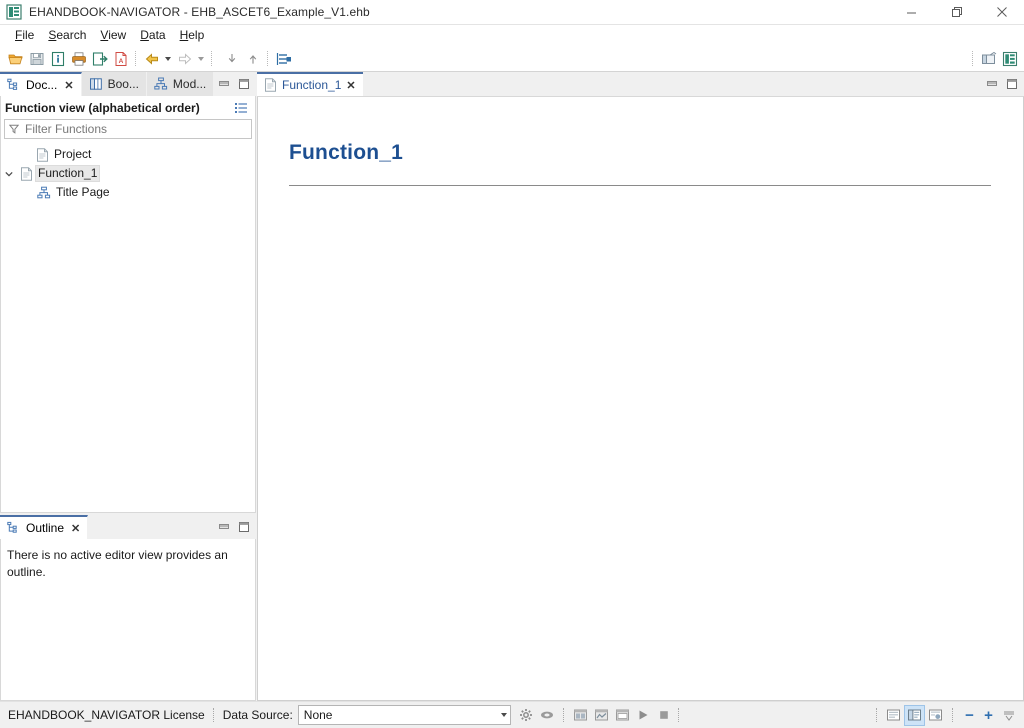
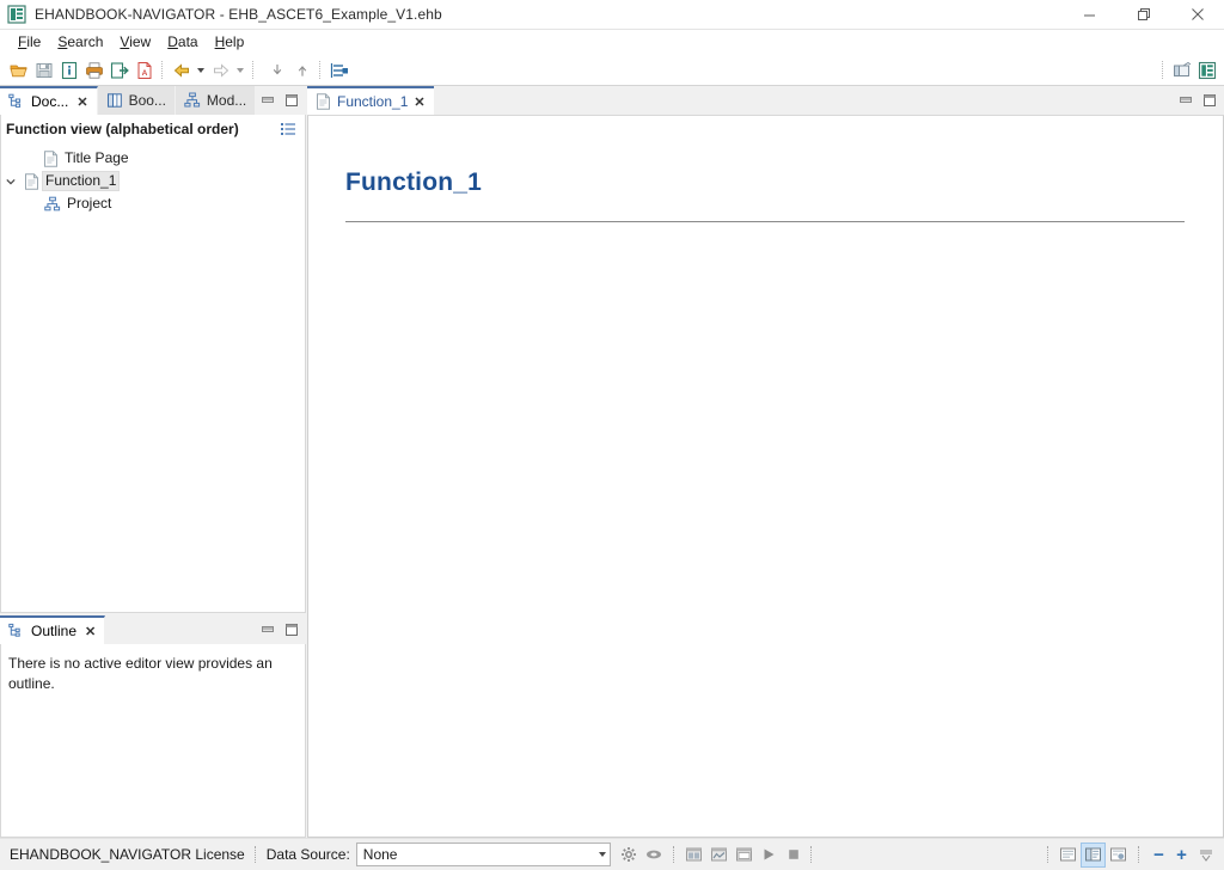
  EHANDBOOK-NAVIGATOR - EHB_ASCET6_Example_V1.ehb
  File
  Search
  View
  Data
  Help
  Doc...
  ✕
  Boo...
  Mod...
  Function view (alphabetical order)
- Filter Functions
- Project
+ Title Page
  Function_1
- Title Page
+ Project
  Outline
  ✕
  There is no active editor view provides an outline.
  Function_1
  ✕
  Function_1
  EHANDBOOK_NAVIGATOR License
  Data Source:
  None
  −
  +
